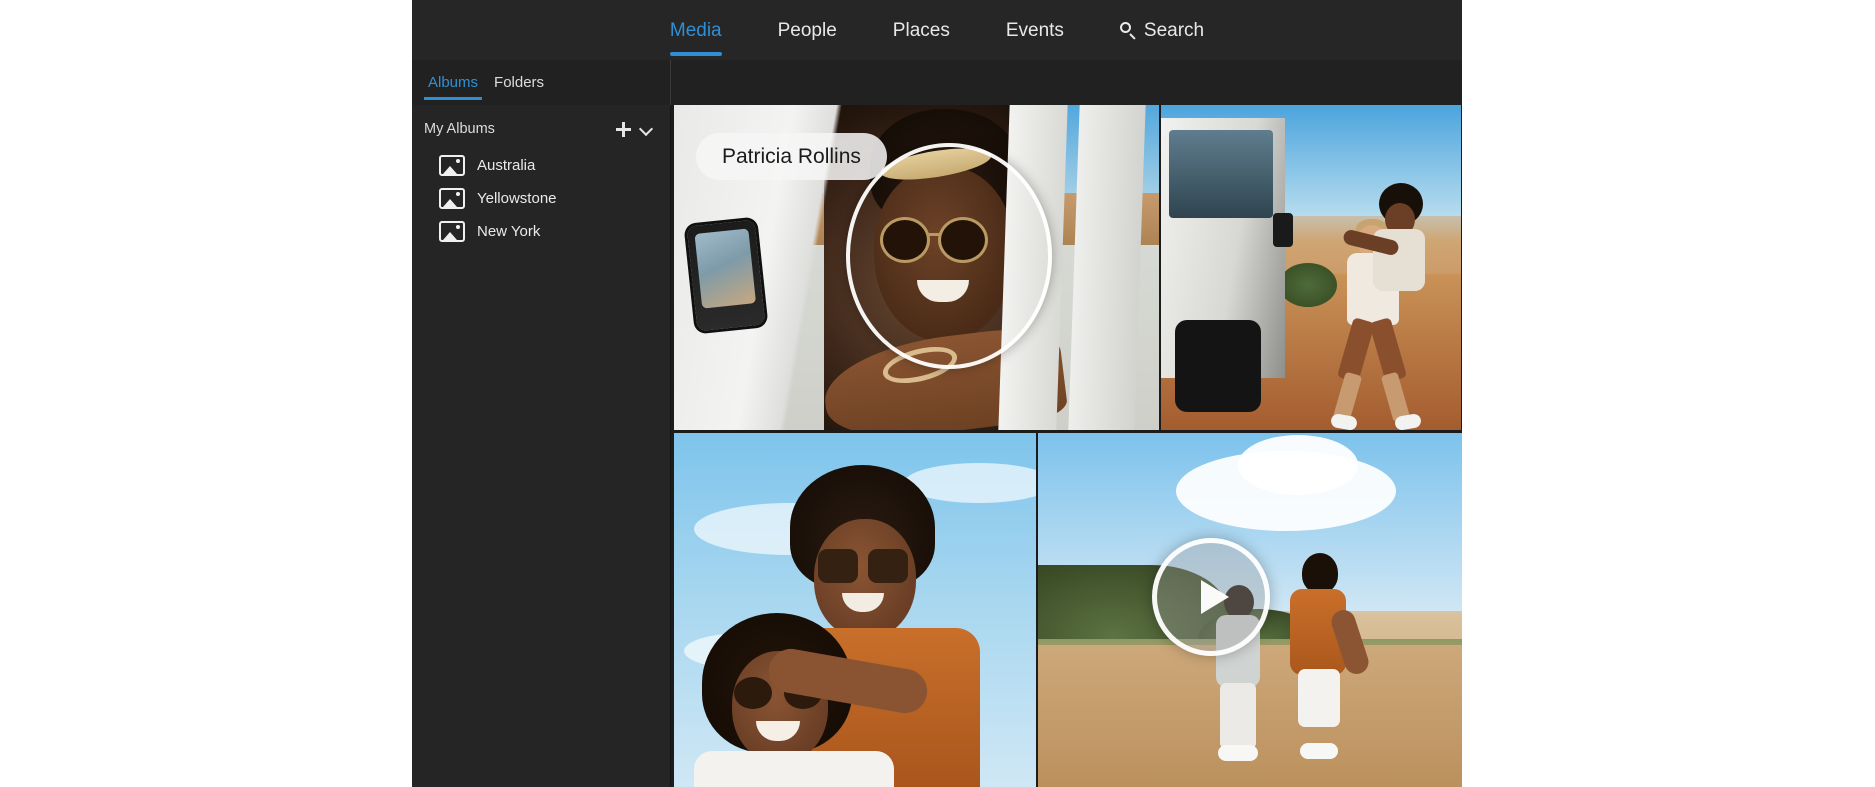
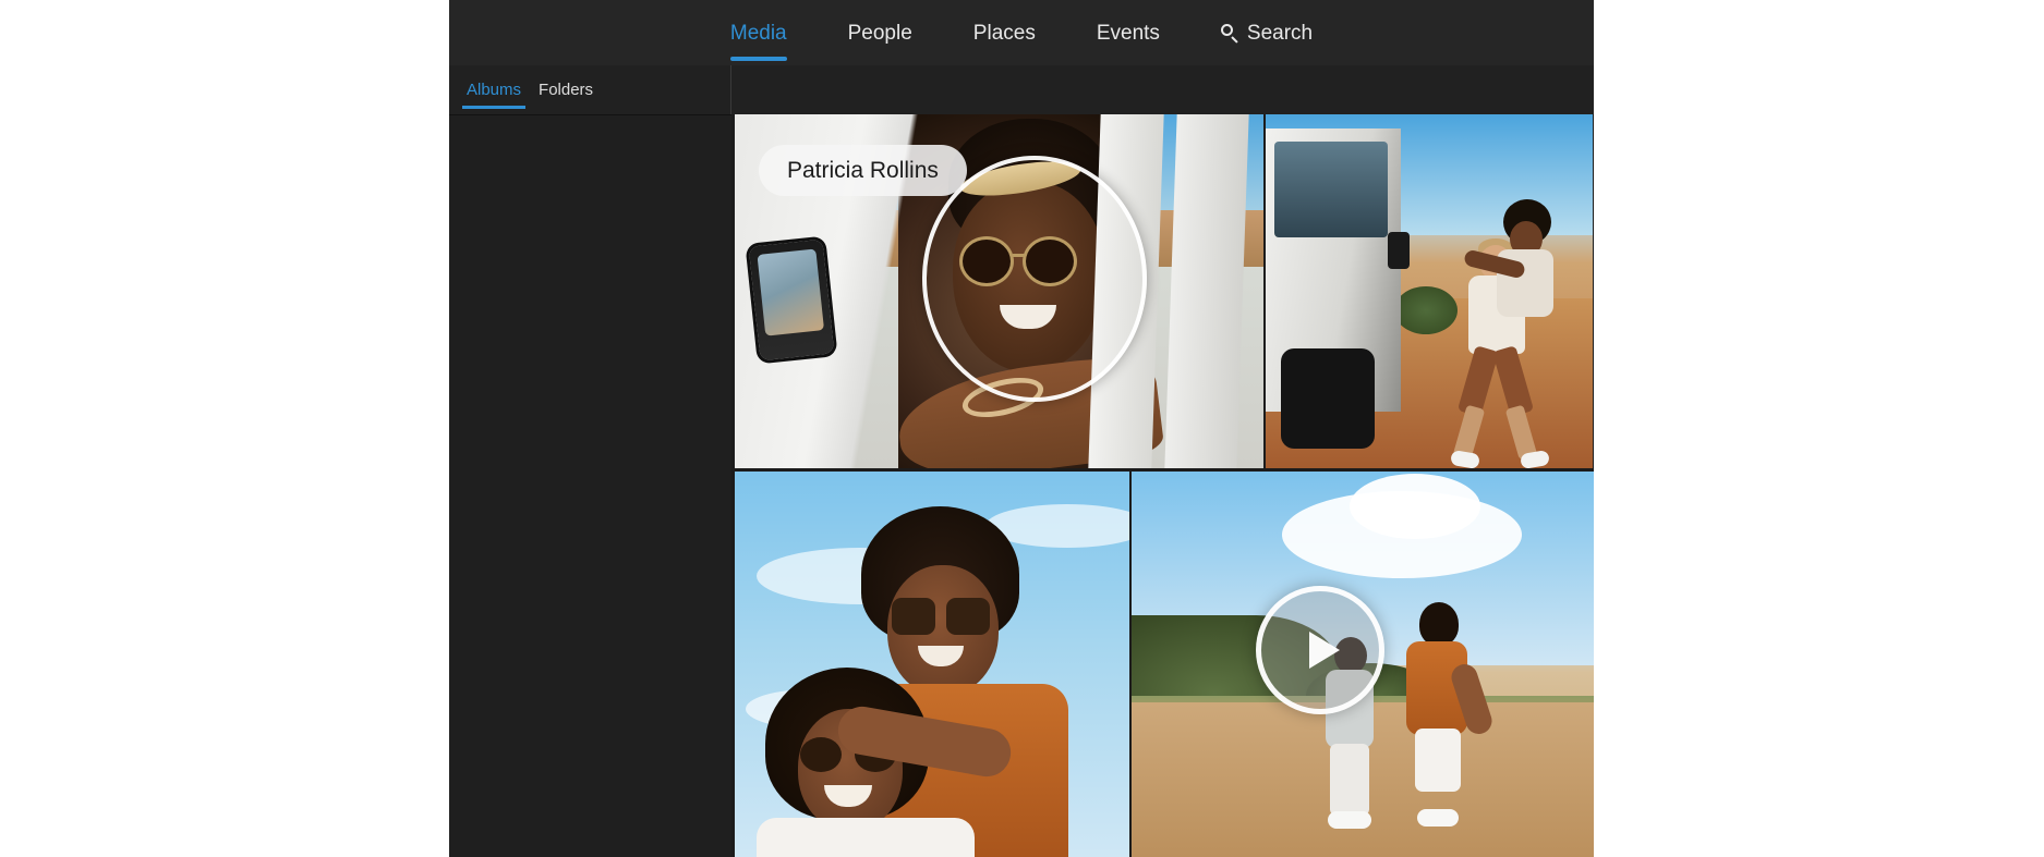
  Media
  People
  Places
  Events
  Search
  Albums
  Folders
- My Albums
- Australia
- Yellowstone
- New York
  Patricia Rollins
